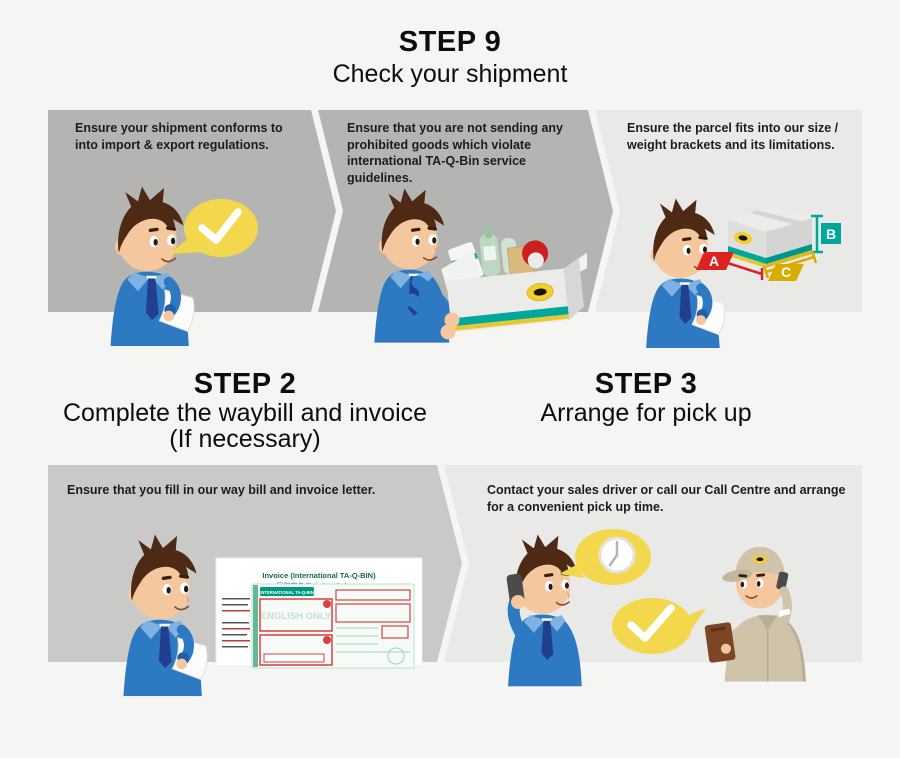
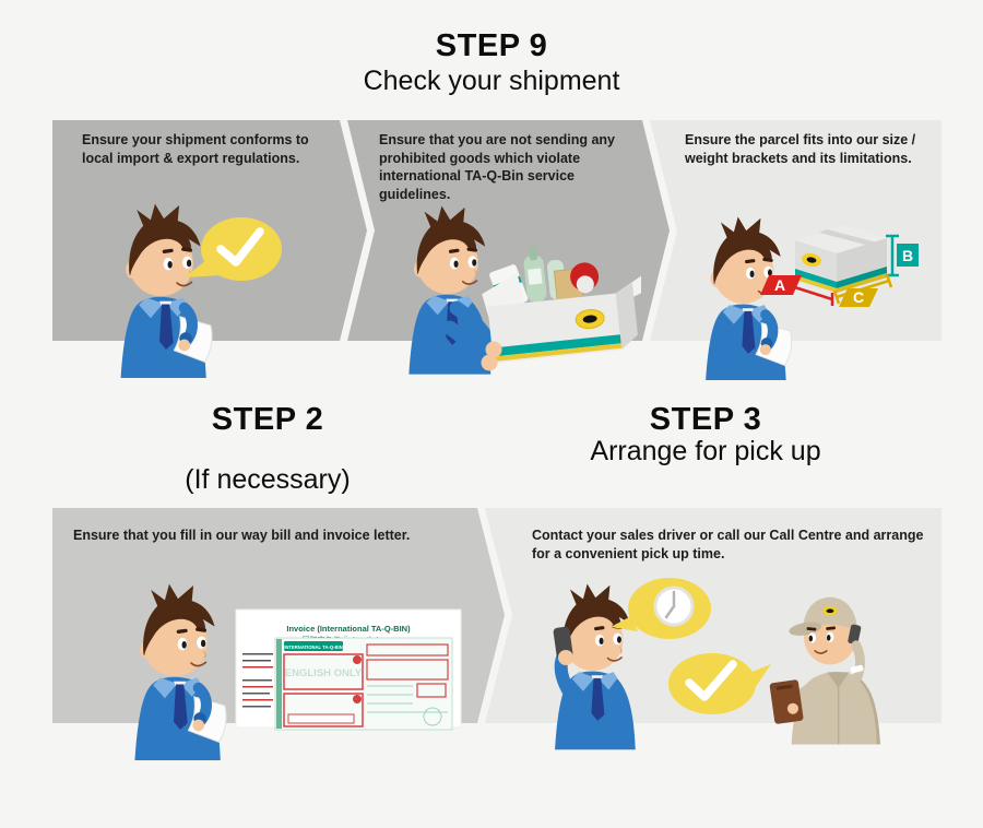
  STEP 9
  Check your shipment
  STEP 2
- Complete the waybill and invoice
  (If necessary)
  STEP 3
  Arrange for pick up
- Ensure your shipment conforms to into import & export regulations.
+ Ensure your shipment conforms to local import & export regulations.
  Ensure that you are not sending any prohibited goods which violate international TA-Q-Bin service guidelines.
  Ensure the parcel fits into our size / weight brackets and its limitations.
  Ensure that you fill in our way bill and invoice letter.
  Contact your sales driver or call our Call Centre and arrange for a convenient pick up time.
  A
  B
  C
  Invoice (International TA-Q-BIN)
  ENGLISH ONLY
